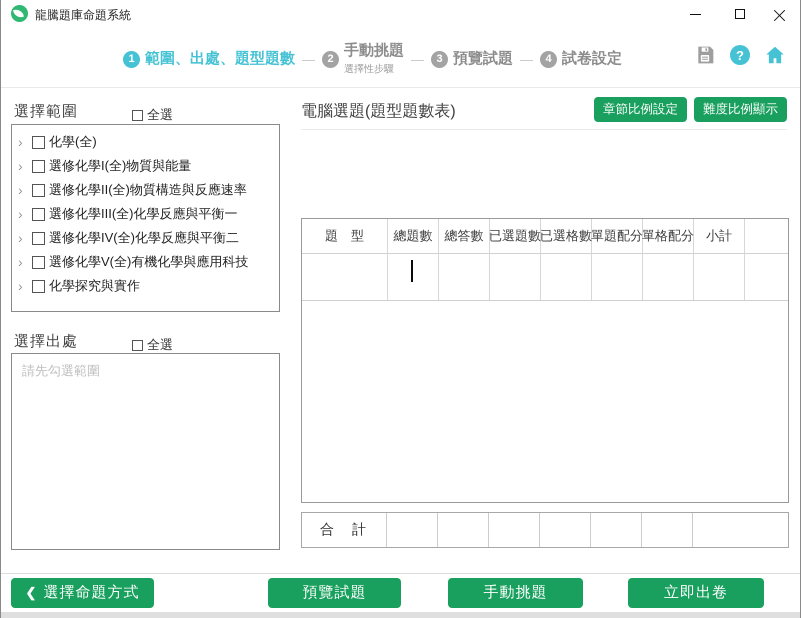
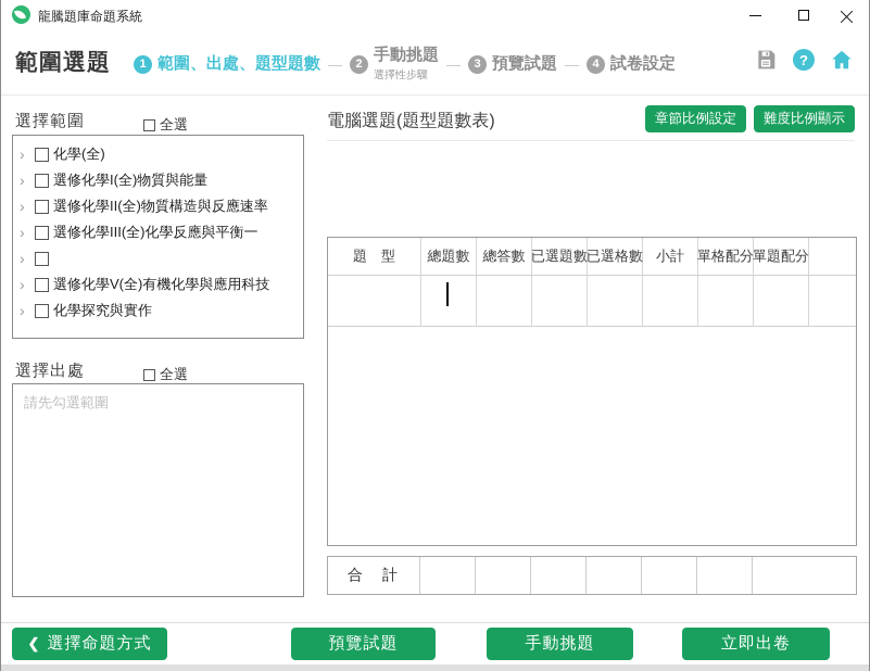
  龍騰題庫命題系統
+ 範圍選題
  1
  範圍、出處、題型題數
  2
  手動挑題
  選擇性步驟
  3
  預覽試題
  4
  試卷設定
  選擇範圍
  全選
  化學(全)
  選修化學I(全)物質與能量
  選修化學II(全)物質構造與反應速率
  選修化學III(全)化學反應與平衡一
- 選修化學IV(全)化學反應與平衡二
  選修化學V(全)有機化學與應用科技
  化學探究與實作
  選擇出處
  全選
  請先勾選範圍
  電腦選題(題型題數表)
  章節比例設定
  難度比例顯示
  題 型
  總題數
  總答數
  已選題數
  已選格數
- 單題配分
+ 小計
  單格配分
- 小計
+ 單題配分
  合 計
  選擇命題方式
  預覽試題
  手動挑題
  立即出卷
